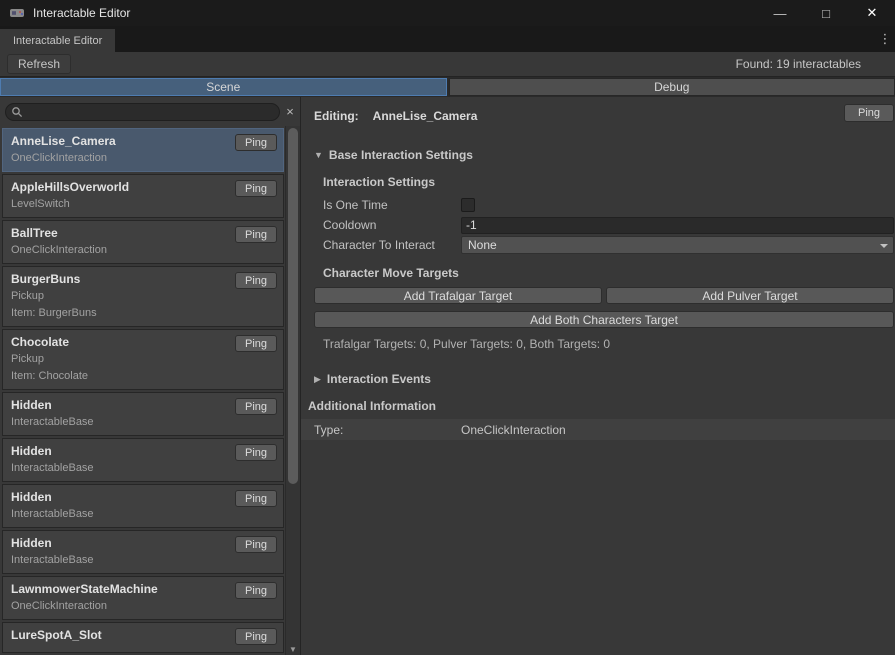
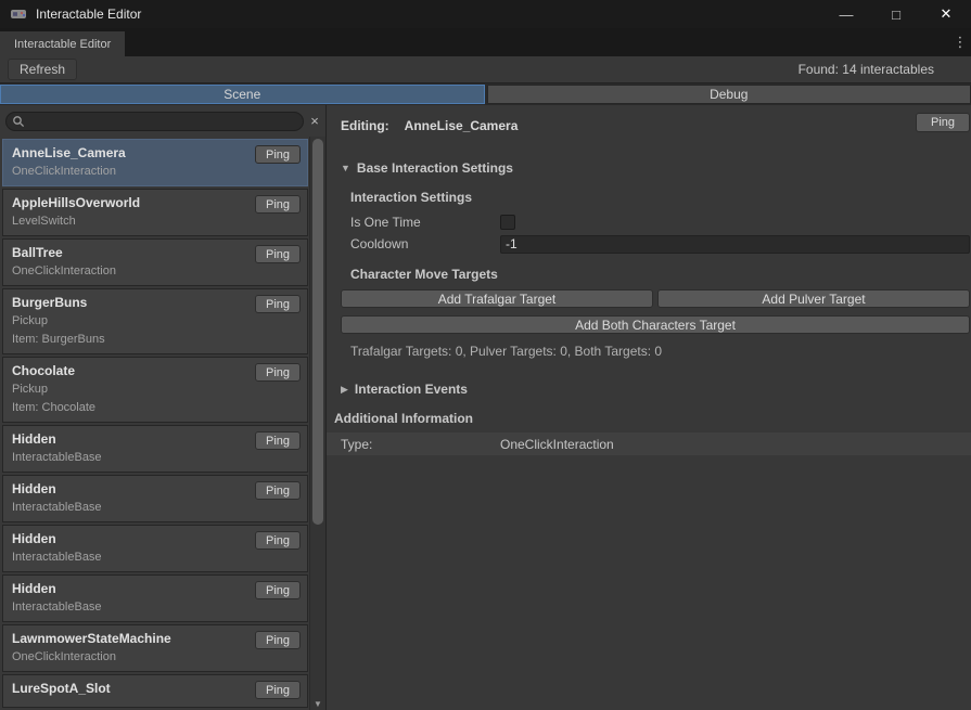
  Interactable Editor
  —
  □
  ✕
  Interactable Editor
  ⋮
  Refresh
- Found: 19 interactables
+ Found: 14 interactables
  Scene
  Debug
  ×
  AnneLise_Camera
  OneClickInteraction
  Ping
  AppleHillsOverworld
  LevelSwitch
  Ping
  BallTree
  OneClickInteraction
  Ping
  BurgerBuns
  Pickup
  Item: BurgerBuns
  Ping
  Chocolate
  Pickup
  Item: Chocolate
  Ping
  Hidden
  InteractableBase
  Ping
  Hidden
  InteractableBase
  Ping
  Hidden
  InteractableBase
  Ping
  Hidden
  InteractableBase
  Ping
  LawnmowerStateMachine
  OneClickInteraction
  Ping
  LureSpotA_Slot
  Ping
  ▼
  Ping
  Editing:
  AnneLise_Camera
  ▼
  Base Interaction Settings
  Interaction Settings
  Is One Time
  Cooldown
  -1
- Character To Interact
- None
  Character Move Targets
  Add Trafalgar Target
  Add Pulver Target
  Add Both Characters Target
  Trafalgar Targets: 0, Pulver Targets: 0, Both Targets: 0
  ▶
  Interaction Events
  Additional Information
  Type:
  OneClickInteraction
